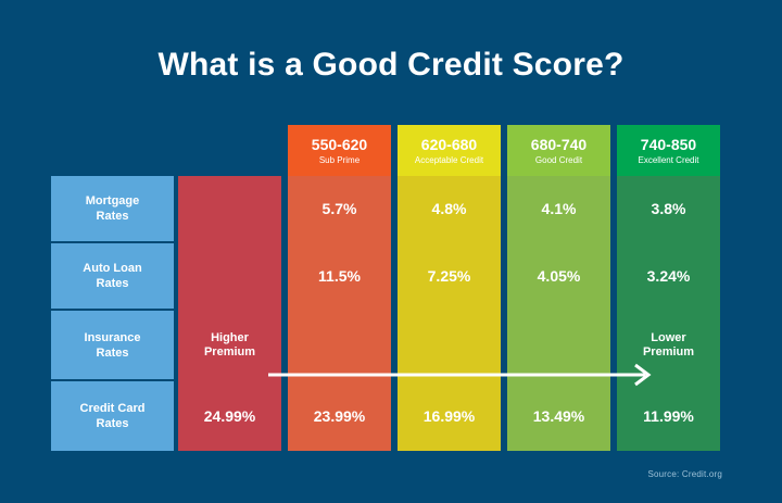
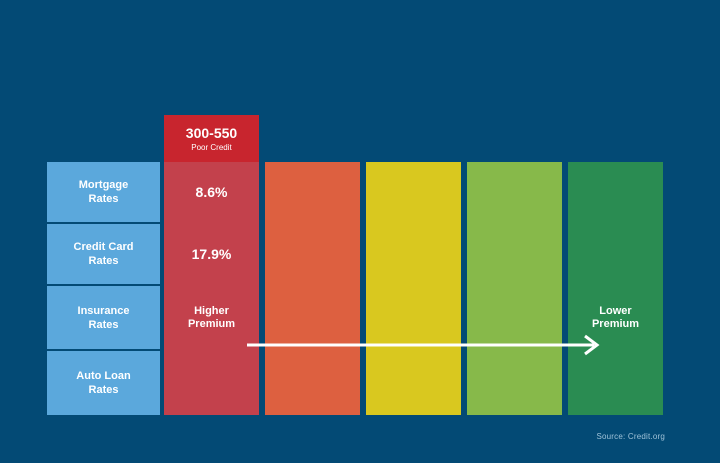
- What is a Good Credit Score?
  Mortgage
  Rates
- Auto Loan
+ Credit Card
  Rates
  Insurance
  Rates
- Credit Card
+ Auto Loan
  Rates
+ 300-550
+ Poor Credit
+ 8.6%
+ 17.9%
  Higher
  Premium
- 24.99%
- 550-620
- Sub Prime
- 5.7%
- 11.5%
- 23.99%
- 620-680
- Acceptable Credit
- 4.8%
- 7.25%
- 16.99%
- 680-740
- Good Credit
- 4.1%
- 4.05%
- 13.49%
- 740-850
- Excellent Credit
- 3.8%
- 3.24%
  Lower
  Premium
- 11.99%
  Source: Credit.org
